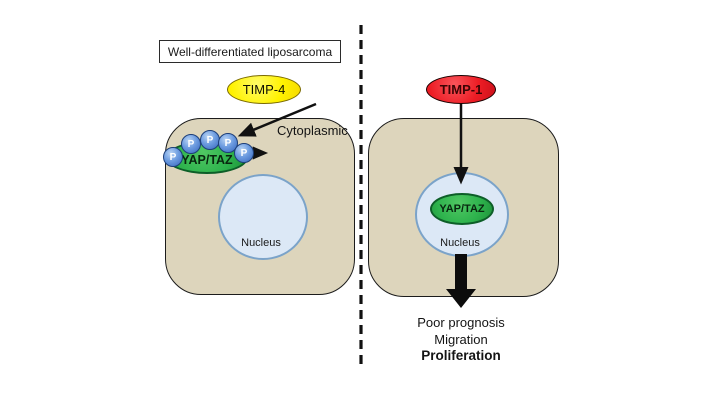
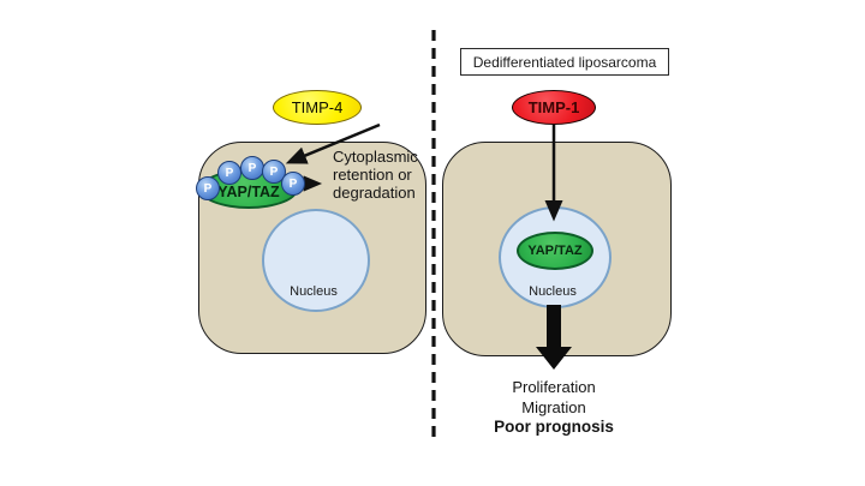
- Well-differentiated liposarcoma
  TIMP-4
  YAP/TAZ
  P
  P
  P
  P
  P
  Cytoplasmic
+ retention or
+ degradation
  Nucleus
+ Dedifferentiated liposarcoma
  TIMP-1
  YAP/TAZ
  Nucleus
- Poor prognosis
+ Proliferation
  Migration
- Proliferation
+ Poor prognosis
